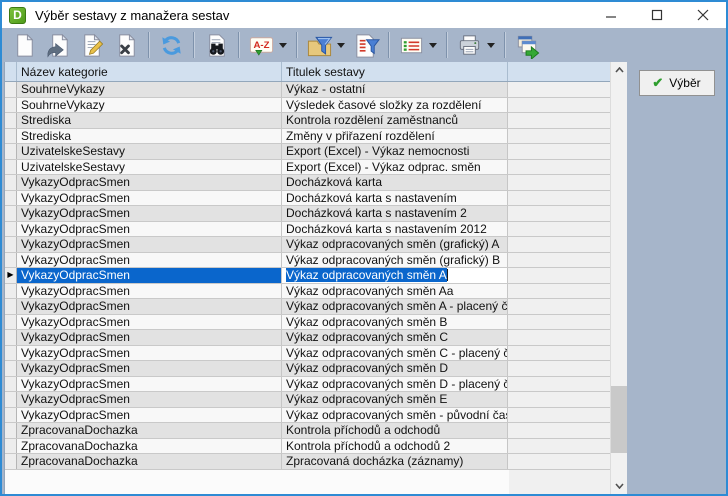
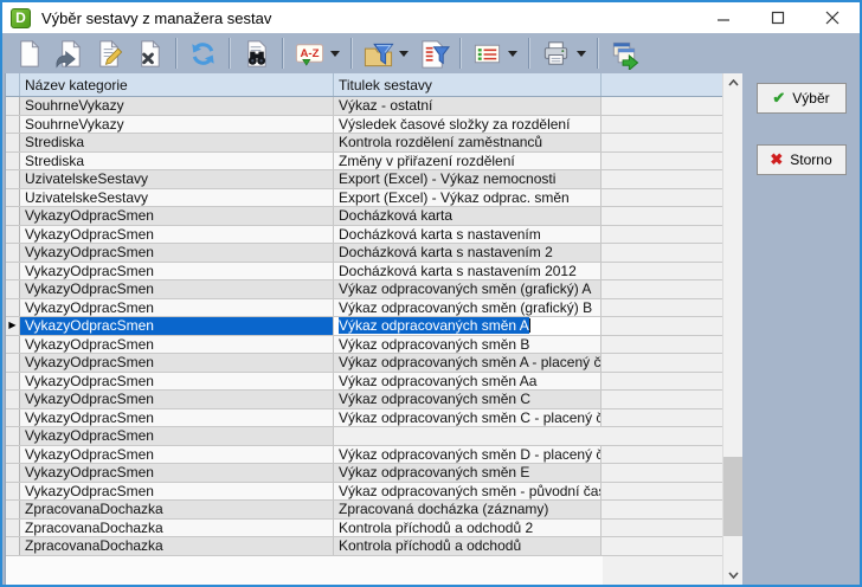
  D
  Výběr sestavy z manažera sestav
  A-Z
  Název kategorie
  Titulek sestavy
  SouhrneVykazy
  Výkaz - ostatní
  SouhrneVykazy
  Výsledek časové složky za rozdělení
  Strediska
  Kontrola rozdělení zaměstnanců
  Strediska
  Změny v přiřazení rozdělení
  UzivatelskeSestavy
  Export (Excel) - Výkaz nemocnosti
  UzivatelskeSestavy
  Export (Excel) - Výkaz odprac. směn
  VykazyOdpracSmen
  Docházková karta
  VykazyOdpracSmen
  Docházková karta s nastavením
  VykazyOdpracSmen
  Docházková karta s nastavením 2
  VykazyOdpracSmen
  Docházková karta s nastavením 2012
  VykazyOdpracSmen
  Výkaz odpracovaných směn (grafický) A
  VykazyOdpracSmen
  Výkaz odpracovaných směn (grafický) B
  ▶
  VykazyOdpracSmen
  Výkaz odpracovaných směn A
  VykazyOdpracSmen
- Výkaz odpracovaných směn Aa
+ Výkaz odpracovaných směn B
  VykazyOdpracSmen
  Výkaz odpracovaných směn A - placený č
  VykazyOdpracSmen
- Výkaz odpracovaných směn B
+ Výkaz odpracovaných směn Aa
  VykazyOdpracSmen
  Výkaz odpracovaných směn C
  VykazyOdpracSmen
  Výkaz odpracovaných směn C - placený č
  VykazyOdpracSmen
- Výkaz odpracovaných směn D
  VykazyOdpracSmen
  Výkaz odpracovaných směn D - placený č
  VykazyOdpracSmen
  Výkaz odpracovaných směn E
  VykazyOdpracSmen
  Výkaz odpracovaných směn - původní ča
  ZpracovanaDochazka
- Kontrola příchodů a odchodů
+ Zpracovaná docházka (záznamy)
  ZpracovanaDochazka
  Kontrola příchodů a odchodů 2
  ZpracovanaDochazka
- Zpracovaná docházka (záznamy)
+ Kontrola příchodů a odchodů
  ✔
  Výběr
+ ✖
+ Storno
